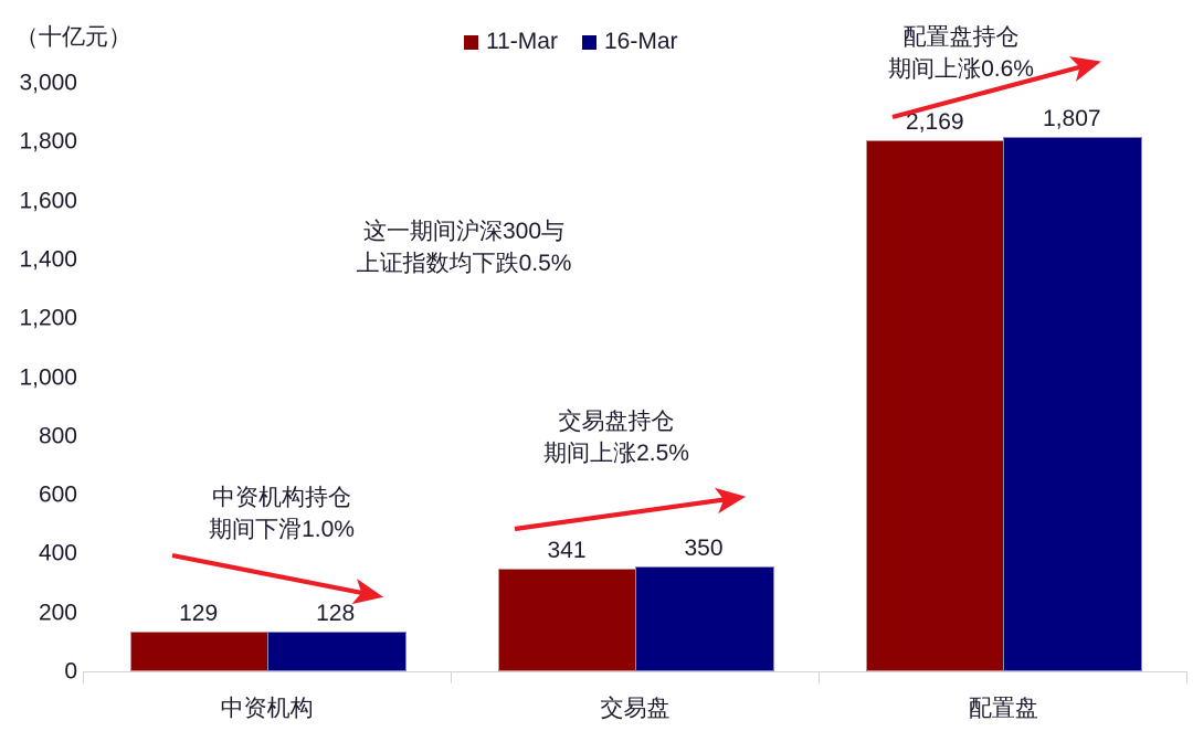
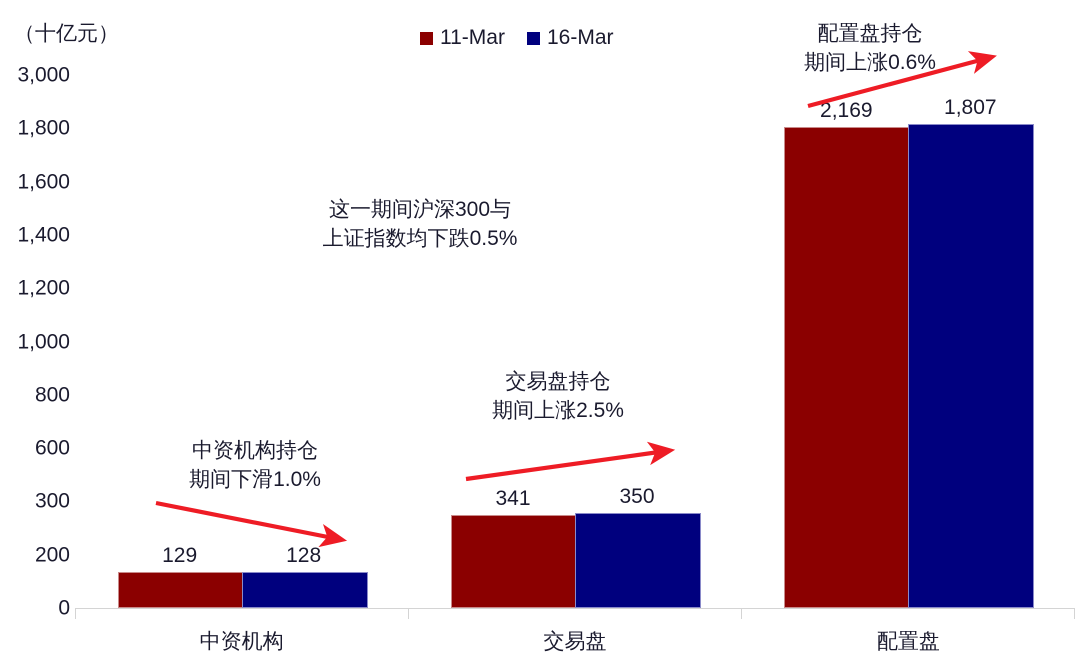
  （十亿元）
  11-Mar
  16-Mar
  0
  200
- 400
+ 300
  600
  800
  1,000
  1,200
  1,400
  1,600
  1,800
  3,000
  129
  128
  中资机构
  341
  350
  交易盘
  2,169
  1,807
  配置盘
  中资机构持仓
  期间下滑1.0%
  这一期间沪深300与
  上证指数均下跌0.5%
  交易盘持仓
  期间上涨2.5%
  配置盘持仓
  期间上涨0.6%
